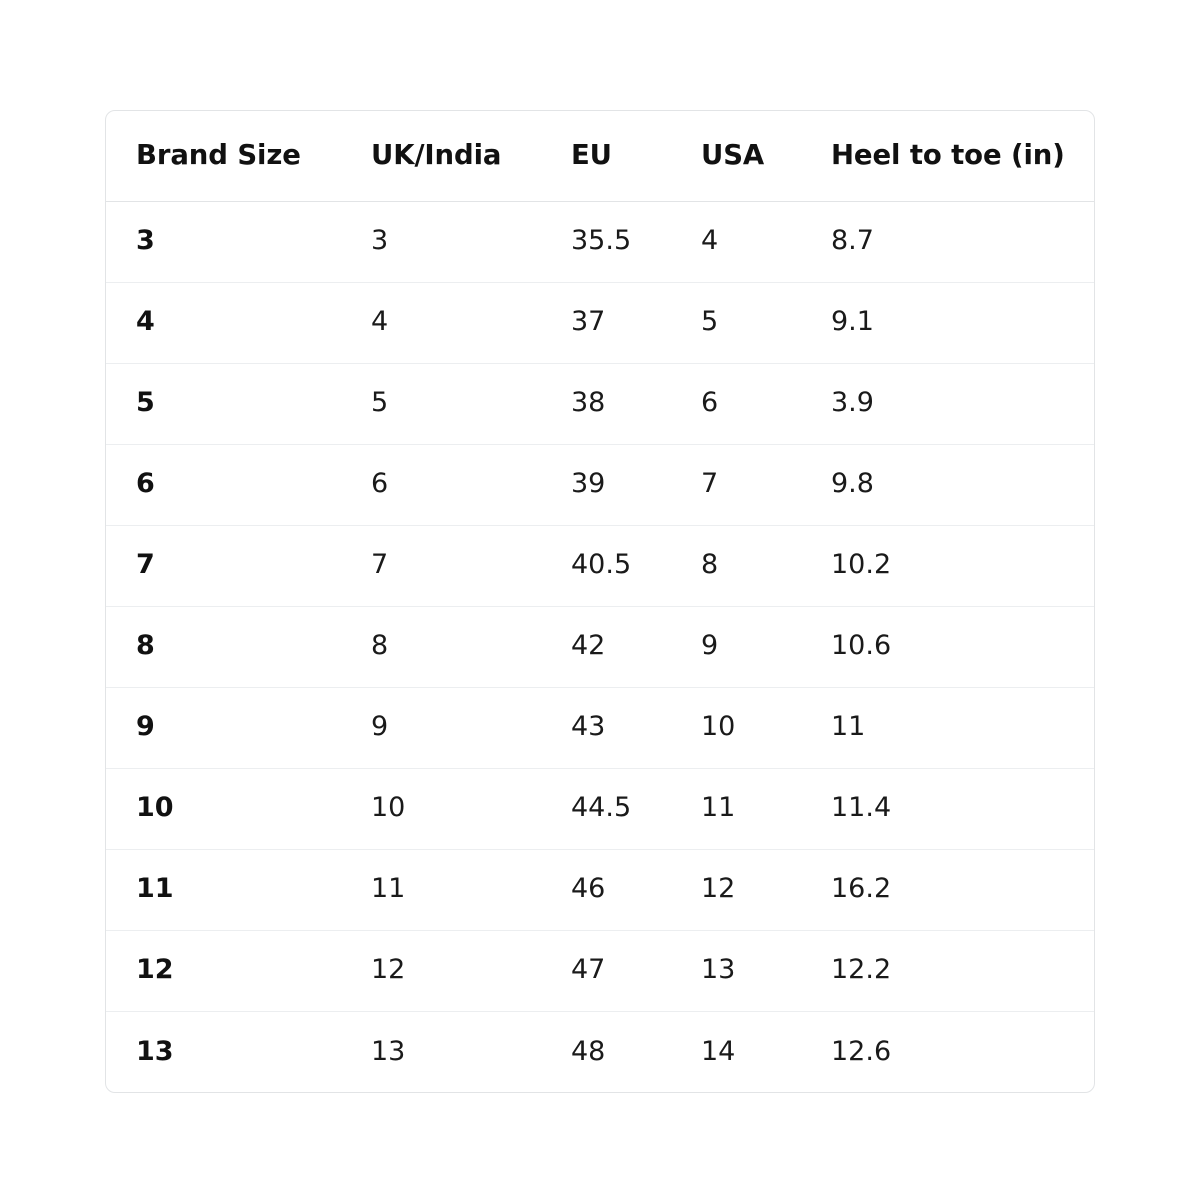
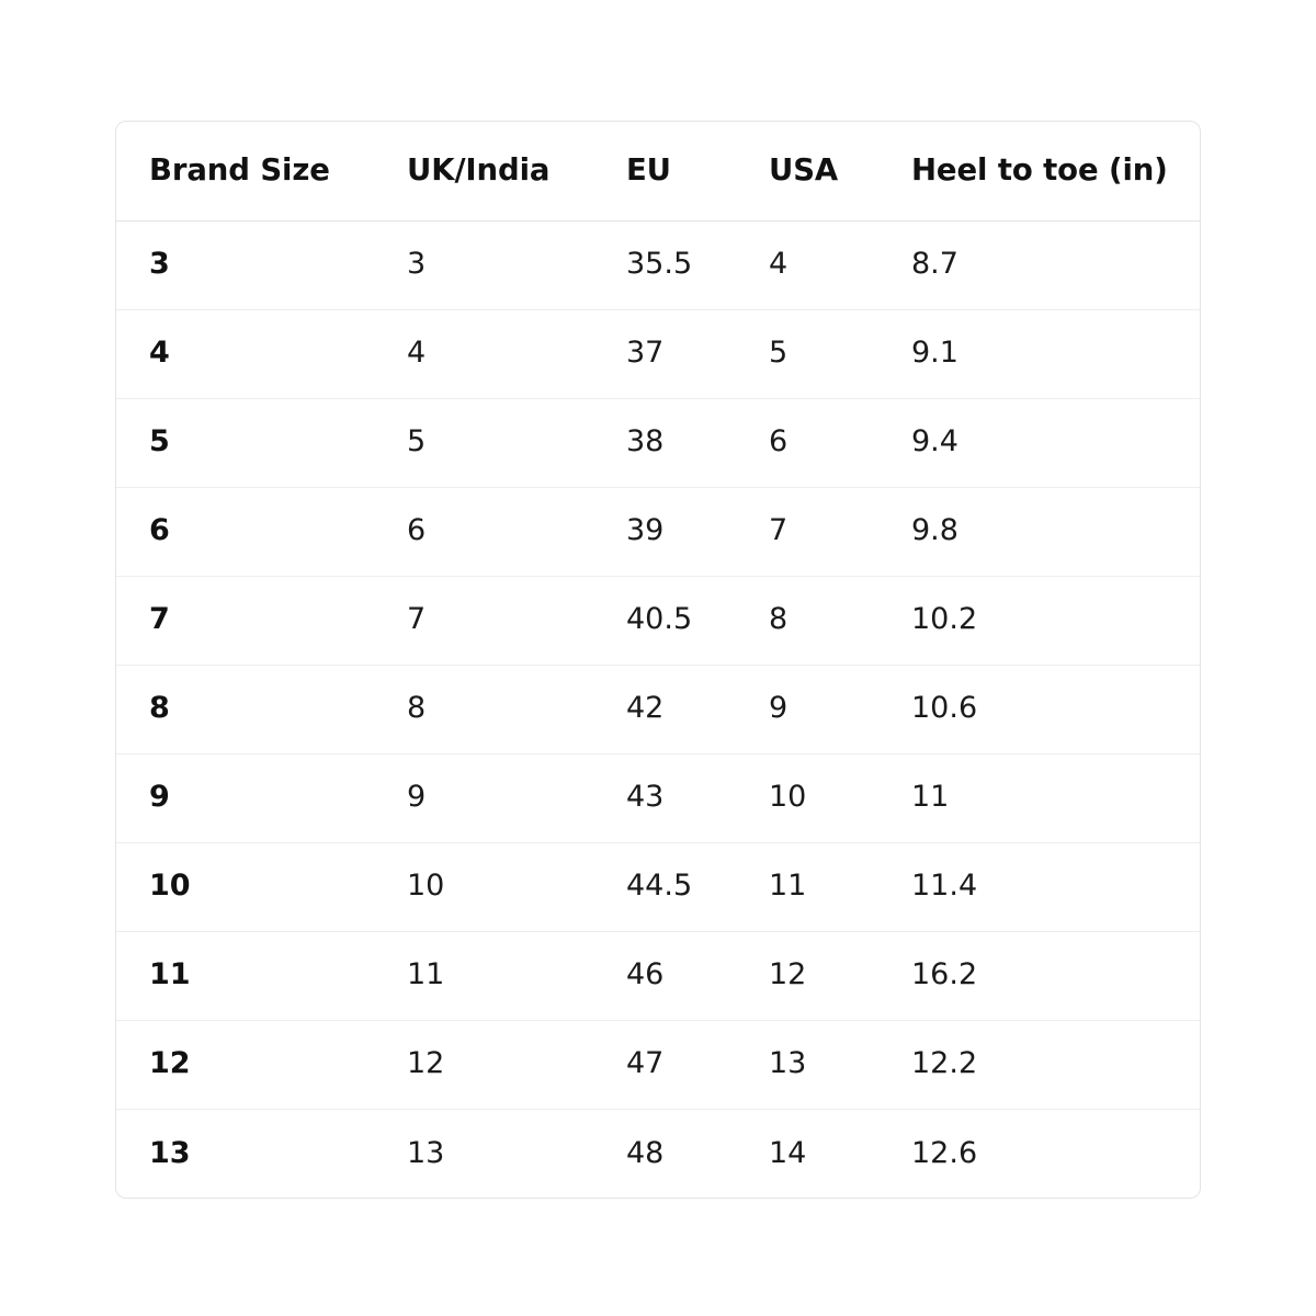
  Brand Size	UK/India	EU	USA	Heel to toe (in)
  3	3	35.5	4	8.7
  4	4	37	5	9.1
- 5	5	38	6	3.9
+ 5	5	38	6	9.4
  6	6	39	7	9.8
  7	7	40.5	8	10.2
  8	8	42	9	10.6
  9	9	43	10	11
  10	10	44.5	11	11.4
  11	11	46	12	16.2
  12	12	47	13	12.2
  13	13	48	14	12.6
